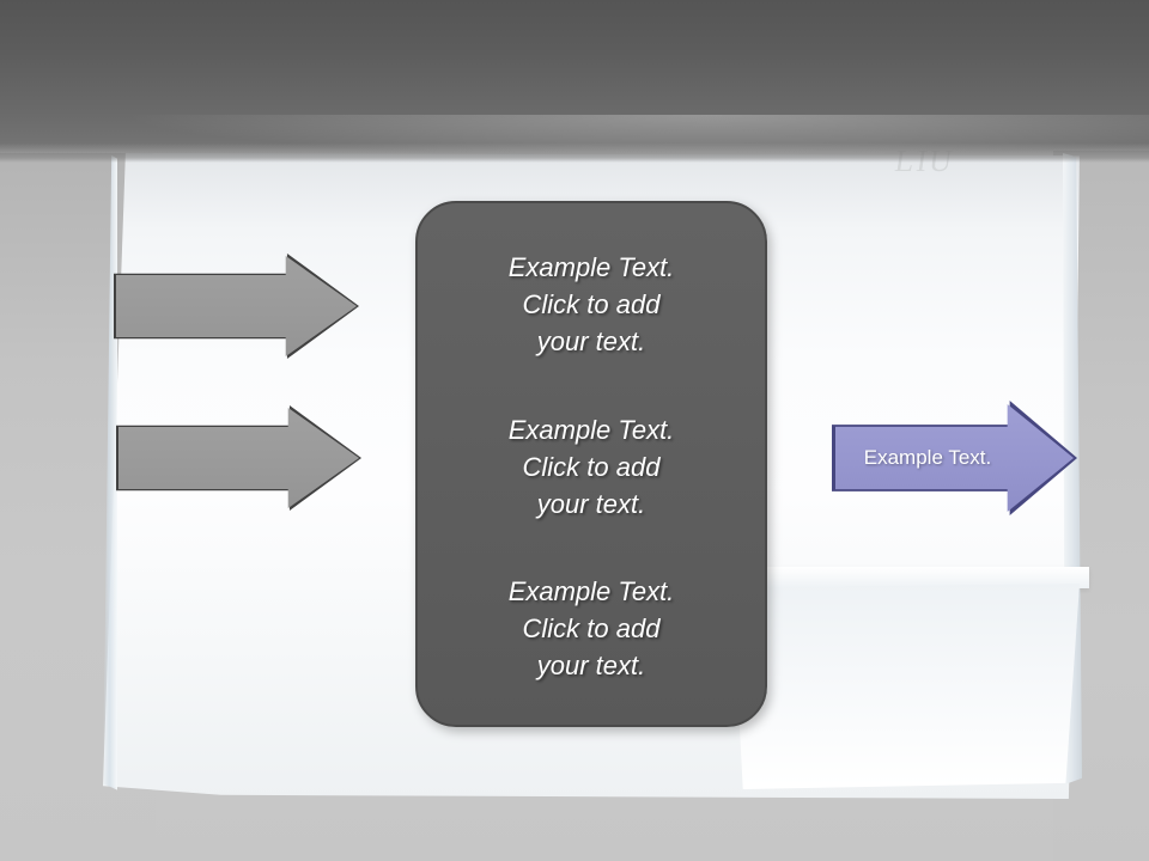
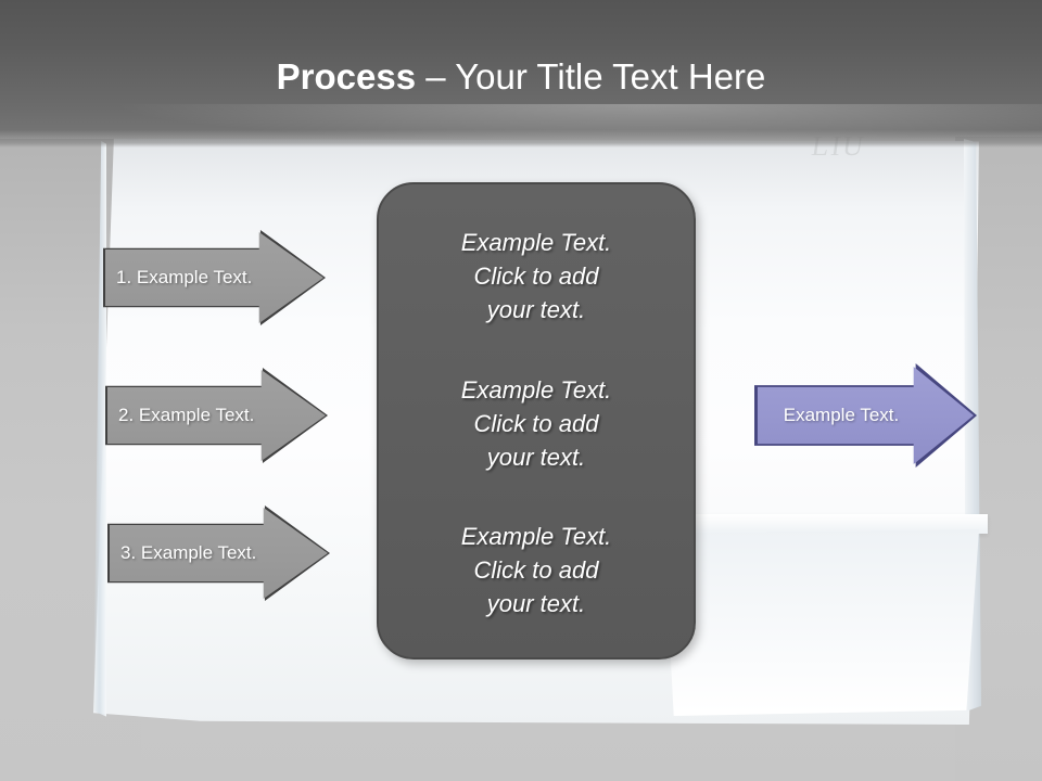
+ Process – Your Title Text Here
+ 1. Example Text.
+ 2. Example Text.
+ 3. Example Text.
  Example Text.
  Click to add
  your text.
  Example Text.
  Click to add
  your text.
  Example Text.
  Click to add
  your text.
  Example Text.
